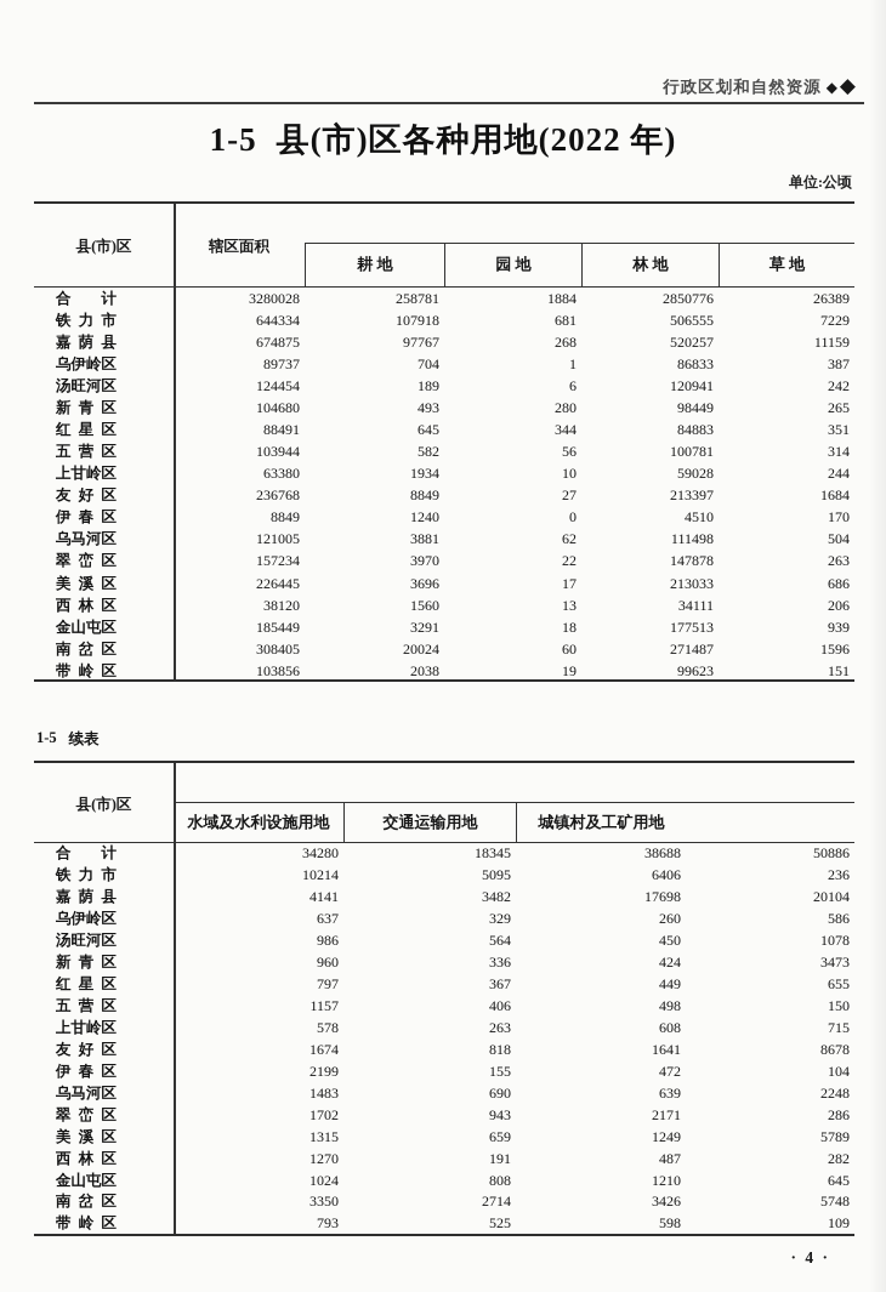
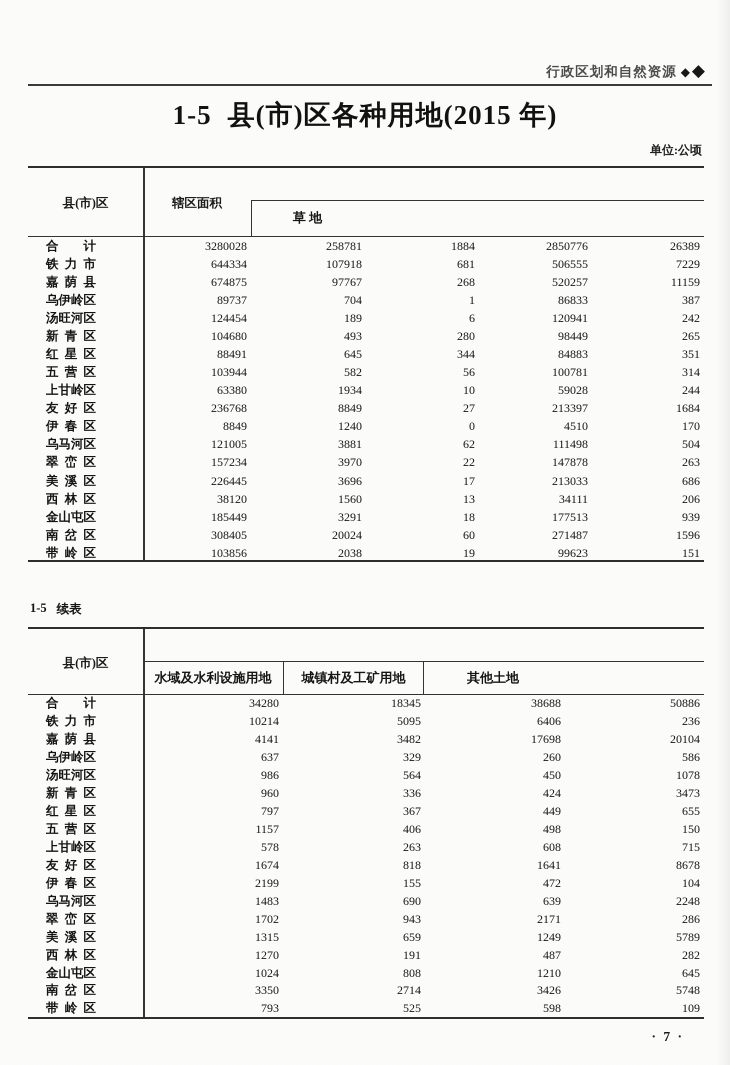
  行政区划和自然资源 ◆◆
  1-5
- 县(市)区各种用地(2022 年)
+ 县(市)区各种用地(2015 年)
  单位:公顷
  县(市)区
  辖区面积
- 耕 地
- 园 地
- 林 地
  草 地
  合计
  3280028
  258781
  1884
  2850776
  26389
  铁力市
  644334
  107918
  681
  506555
  7229
  嘉荫县
  674875
  97767
  268
  520257
  11159
  乌伊岭区
  89737
  704
  1
  86833
  387
  汤旺河区
  124454
  189
  6
  120941
  242
  新青区
  104680
  493
  280
  98449
  265
  红星区
  88491
  645
  344
  84883
  351
  五营区
  103944
  582
  56
  100781
  314
  上甘岭区
  63380
  1934
  10
  59028
  244
  友好区
  236768
  8849
  27
  213397
  1684
  伊春区
  8849
  1240
  0
  4510
  170
  乌马河区
  121005
  3881
  62
  111498
  504
  翠峦区
  157234
  3970
  22
  147878
  263
  美溪区
  226445
  3696
  17
  213033
  686
  西林区
  38120
  1560
  13
  34111
  206
  金山屯区
  185449
  3291
  18
  177513
  939
  南岔区
  308405
  20024
  60
  271487
  1596
  带岭区
  103856
  2038
  19
  99623
  151
  1-5
  续表
  县(市)区
  水域及水利设施用地
- 交通运输用地
  城镇村及工矿用地
+ 其他土地
  合计
  34280
  18345
  38688
  50886
  铁力市
  10214
  5095
  6406
  236
  嘉荫县
  4141
  3482
  17698
  20104
  乌伊岭区
  637
  329
  260
  586
  汤旺河区
  986
  564
  450
  1078
  新青区
  960
  336
  424
  3473
  红星区
  797
  367
  449
  655
  五营区
  1157
  406
  498
  150
  上甘岭区
  578
  263
  608
  715
  友好区
  1674
  818
  1641
  8678
  伊春区
  2199
  155
  472
  104
  乌马河区
  1483
  690
  639
  2248
  翠峦区
  1702
  943
  2171
  286
  美溪区
  1315
  659
  1249
  5789
  西林区
  1270
  191
  487
  282
  金山屯区
  1024
  808
  1210
  645
  南岔区
  3350
  2714
  3426
  5748
  带岭区
  793
  525
  598
  109
- · 4 ·
+ · 7 ·
